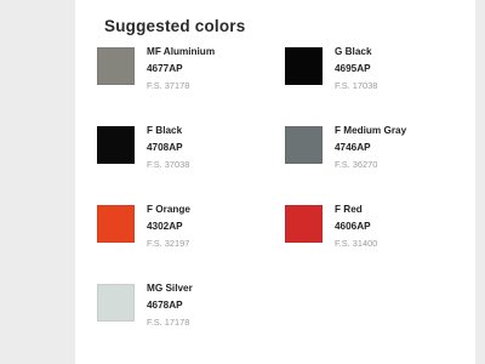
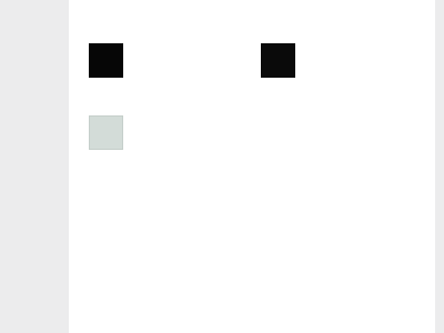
- Suggested colors
- MF Aluminium
- 4677AP
- F.S. 37178
- G Black
- 4695AP
- F.S. 17038
- F Black
- 4708AP
- F.S. 37038
- F Medium Gray
- 4746AP
- F.S. 36270
- F Orange
- 4302AP
- F.S. 32197
- F Red
- 4606AP
- F.S. 31400
- MG Silver
- 4678AP
- F.S. 17178
